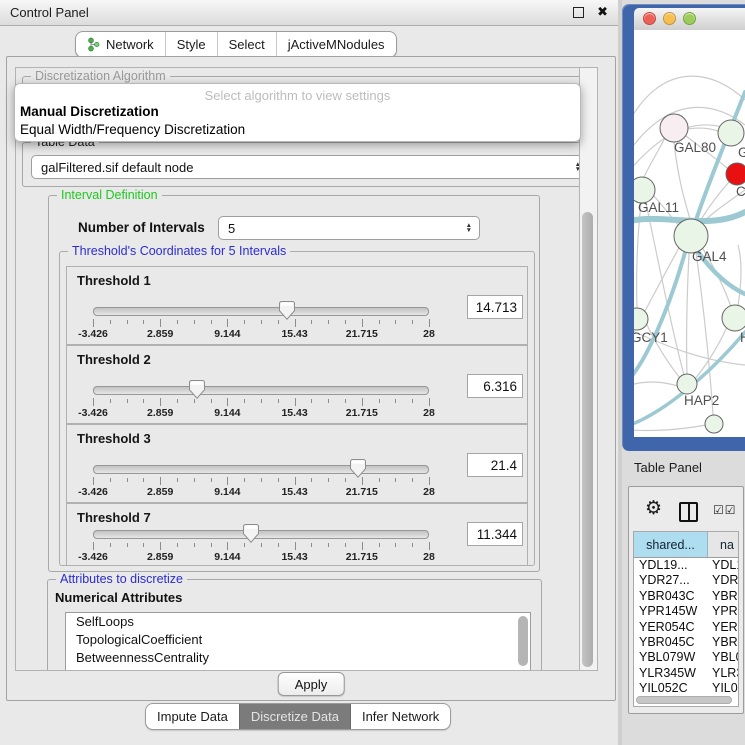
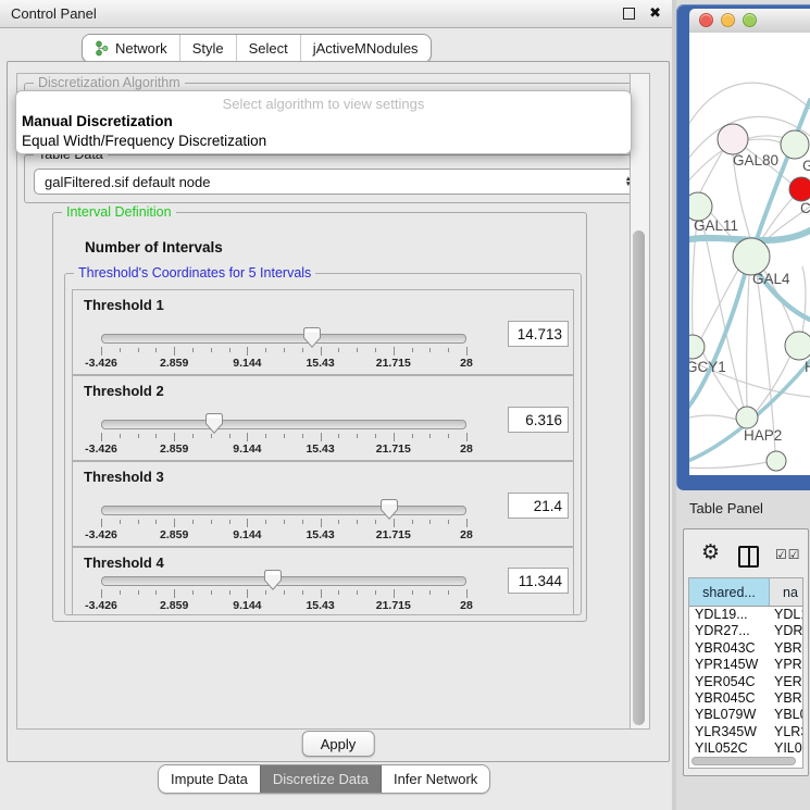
  Control Panel
  ✖
  Network
  Style
  Select
  jActiveMNodules
  Discretization Algorithm
  Table Data
  galFiltered.sif default node
  Interval Definition
  Number of Intervals
- 5
  Threshold's Coordinates for 5 Intervals
  Threshold 1
  -3.426
  2.859
  9.144
  15.43
  21.715
  28
  14.713
  Threshold 2
  -3.426
  2.859
  9.144
  15.43
  21.715
  28
  6.316
  Threshold 3
  -3.426
  2.859
  9.144
  15.43
  21.715
  28
  21.4
- Threshold 7
+ Threshold 4
  -3.426
  2.859
  9.144
  15.43
  21.715
  28
  11.344
- Attributes to discretize
- Numerical Attributes
- SelfLoops
- TopologicalCoefficient
- BetweennessCentrality
  Select algorithm to view settings
  Manual Discretization
  Equal Width/Frequency Discretization
  Apply
  Impute Data
  Discretize Data
  Infer Network
  GAL80
  C
  GAL11
  GAL4
  GCY1
  HAP2
  Table Panel
  ⚙
  ☑☑
  shared...
  na
  YDL19...
  YDL
  YDR27...
  YDR
  YBR043C
  YBR
  YPR145W
  YPR
  YER054C
  YER
  YBR045C
  YBR
  YBL079W
  YBL
  YLR345W
  YLR
  YIL052C
  YIL0
